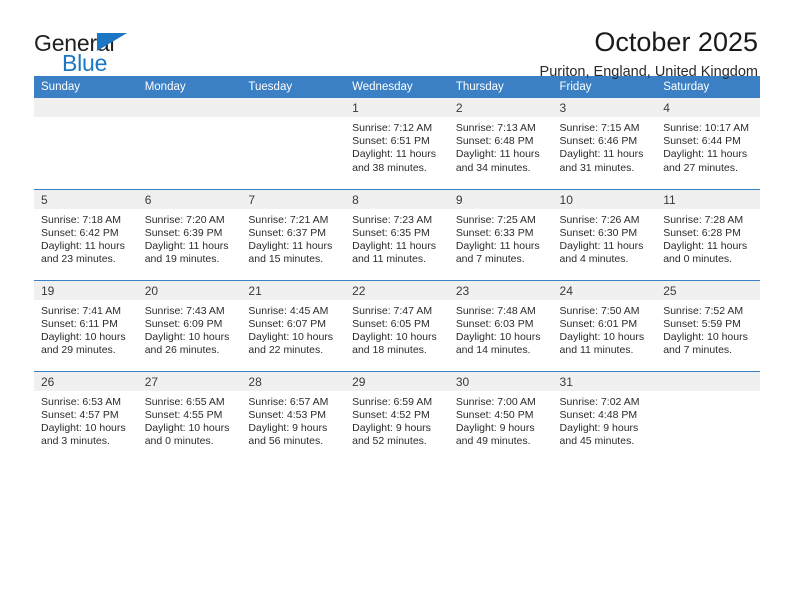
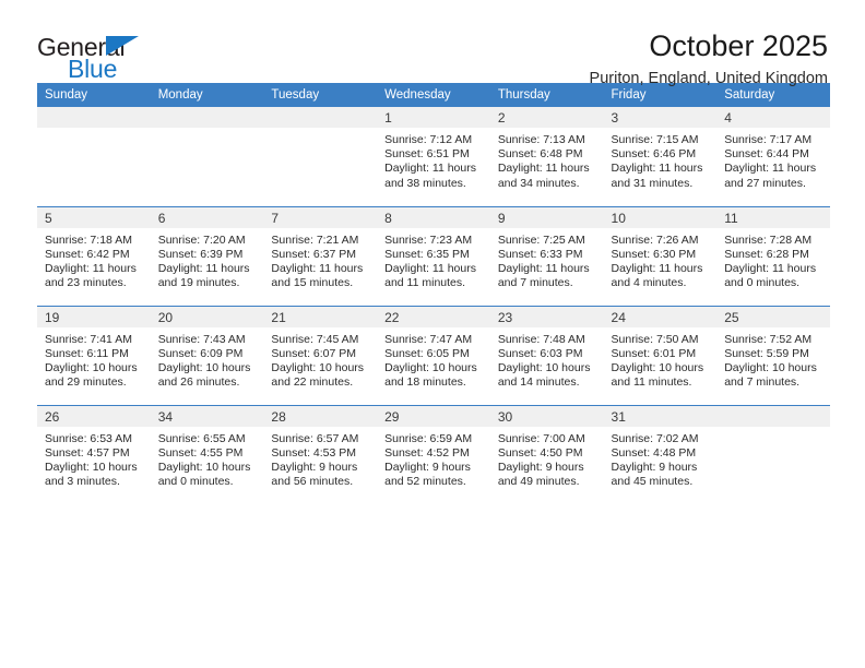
  General
  Blue
  October 2025
  Puriton, England, United Kingdom
  Sunday	Monday	Tuesday	Wednesday	Thursday	Friday	Saturday
- 			1Sunrise: 7:12 AMSunset: 6:51 PMDaylight: 11 hoursand 38 minutes.	2Sunrise: 7:13 AMSunset: 6:48 PMDaylight: 11 hoursand 34 minutes.	3Sunrise: 7:15 AMSunset: 6:46 PMDaylight: 11 hoursand 31 minutes.	4Sunrise: 10:17 AMSunset: 6:44 PMDaylight: 11 hoursand 27 minutes.
+ 			1Sunrise: 7:12 AMSunset: 6:51 PMDaylight: 11 hoursand 38 minutes.	2Sunrise: 7:13 AMSunset: 6:48 PMDaylight: 11 hoursand 34 minutes.	3Sunrise: 7:15 AMSunset: 6:46 PMDaylight: 11 hoursand 31 minutes.	4Sunrise: 7:17 AMSunset: 6:44 PMDaylight: 11 hoursand 27 minutes.
  5Sunrise: 7:18 AMSunset: 6:42 PMDaylight: 11 hoursand 23 minutes.	6Sunrise: 7:20 AMSunset: 6:39 PMDaylight: 11 hoursand 19 minutes.	7Sunrise: 7:21 AMSunset: 6:37 PMDaylight: 11 hoursand 15 minutes.	8Sunrise: 7:23 AMSunset: 6:35 PMDaylight: 11 hoursand 11 minutes.	9Sunrise: 7:25 AMSunset: 6:33 PMDaylight: 11 hoursand 7 minutes.	10Sunrise: 7:26 AMSunset: 6:30 PMDaylight: 11 hoursand 4 minutes.	11Sunrise: 7:28 AMSunset: 6:28 PMDaylight: 11 hoursand 0 minutes.
- 19Sunrise: 7:41 AMSunset: 6:11 PMDaylight: 10 hoursand 29 minutes.	20Sunrise: 7:43 AMSunset: 6:09 PMDaylight: 10 hoursand 26 minutes.	21Sunrise: 4:45 AMSunset: 6:07 PMDaylight: 10 hoursand 22 minutes.	22Sunrise: 7:47 AMSunset: 6:05 PMDaylight: 10 hoursand 18 minutes.	23Sunrise: 7:48 AMSunset: 6:03 PMDaylight: 10 hoursand 14 minutes.	24Sunrise: 7:50 AMSunset: 6:01 PMDaylight: 10 hoursand 11 minutes.	25Sunrise: 7:52 AMSunset: 5:59 PMDaylight: 10 hoursand 7 minutes.
+ 19Sunrise: 7:41 AMSunset: 6:11 PMDaylight: 10 hoursand 29 minutes.	20Sunrise: 7:43 AMSunset: 6:09 PMDaylight: 10 hoursand 26 minutes.	21Sunrise: 7:45 AMSunset: 6:07 PMDaylight: 10 hoursand 22 minutes.	22Sunrise: 7:47 AMSunset: 6:05 PMDaylight: 10 hoursand 18 minutes.	23Sunrise: 7:48 AMSunset: 6:03 PMDaylight: 10 hoursand 14 minutes.	24Sunrise: 7:50 AMSunset: 6:01 PMDaylight: 10 hoursand 11 minutes.	25Sunrise: 7:52 AMSunset: 5:59 PMDaylight: 10 hoursand 7 minutes.
- 26Sunrise: 6:53 AMSunset: 4:57 PMDaylight: 10 hoursand 3 minutes.	27Sunrise: 6:55 AMSunset: 4:55 PMDaylight: 10 hoursand 0 minutes.	28Sunrise: 6:57 AMSunset: 4:53 PMDaylight: 9 hoursand 56 minutes.	29Sunrise: 6:59 AMSunset: 4:52 PMDaylight: 9 hoursand 52 minutes.	30Sunrise: 7:00 AMSunset: 4:50 PMDaylight: 9 hoursand 49 minutes.	31Sunrise: 7:02 AMSunset: 4:48 PMDaylight: 9 hoursand 45 minutes.
+ 26Sunrise: 6:53 AMSunset: 4:57 PMDaylight: 10 hoursand 3 minutes.	34Sunrise: 6:55 AMSunset: 4:55 PMDaylight: 10 hoursand 0 minutes.	28Sunrise: 6:57 AMSunset: 4:53 PMDaylight: 9 hoursand 56 minutes.	29Sunrise: 6:59 AMSunset: 4:52 PMDaylight: 9 hoursand 52 minutes.	30Sunrise: 7:00 AMSunset: 4:50 PMDaylight: 9 hoursand 49 minutes.	31Sunrise: 7:02 AMSunset: 4:48 PMDaylight: 9 hoursand 45 minutes.
